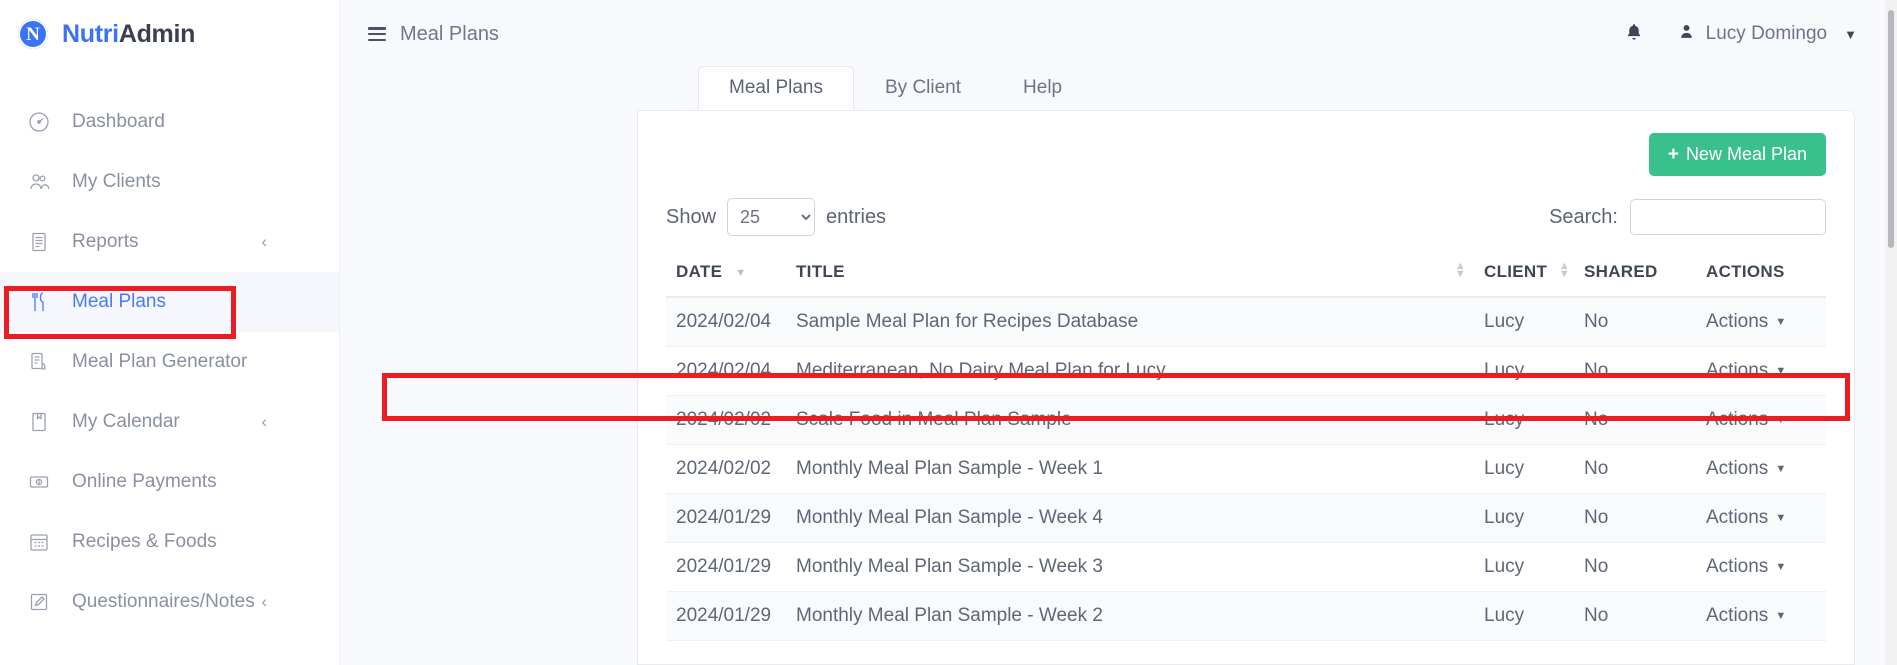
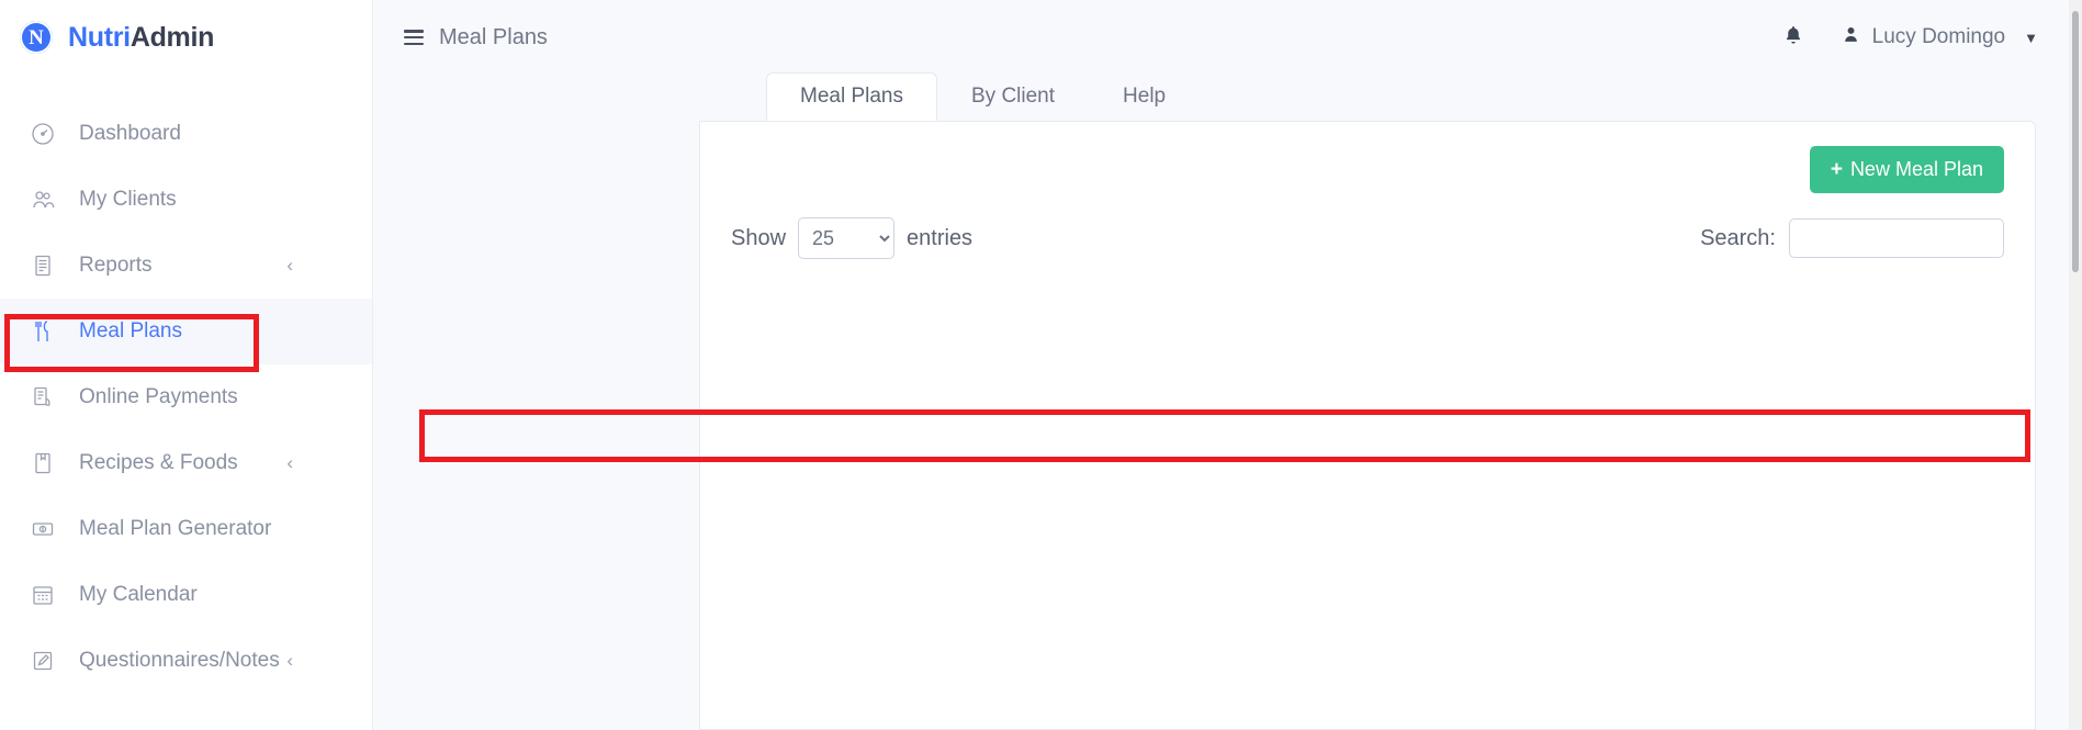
  N
  NutriAdmin
  Dashboard
  My Clients
  Reports
  ‹
  Meal Plans
- Meal Plan Generator
+ Online Payments
- My Calendar
+ Recipes & Foods
  ‹
- Online Payments
+ Meal Plan Generator
- Recipes & Foods
+ My Calendar
  Questionnaires/Notes
  ‹
  Meal Plans
  Lucy Domingo
  ▼
  Meal Plans
  By Client
  Help
  +
  New Meal Plan
  Show
  25
  entries
  Search:
- DATE ▼	TITLE ▲▼	CLIENT ▲▼	SHARED	ACTIONS
- 2024/02/04	Sample Meal Plan for Recipes Database	Lucy	No	Actions ▼
- 2024/02/04	Mediterranean, No Dairy Meal Plan for Lucy	Lucy	No	Actions ▼
- 2024/02/02	Scale Food in Meal Plan Sample	Lucy	No	Actions ▼
- 2024/02/02	Monthly Meal Plan Sample - Week 1	Lucy	No	Actions ▼
- 2024/01/29	Monthly Meal Plan Sample - Week 4	Lucy	No	Actions ▼
- 2024/01/29	Monthly Meal Plan Sample - Week 3	Lucy	No	Actions ▼
- 2024/01/29	Monthly Meal Plan Sample - Week 2	Lucy	No	Actions ▼
